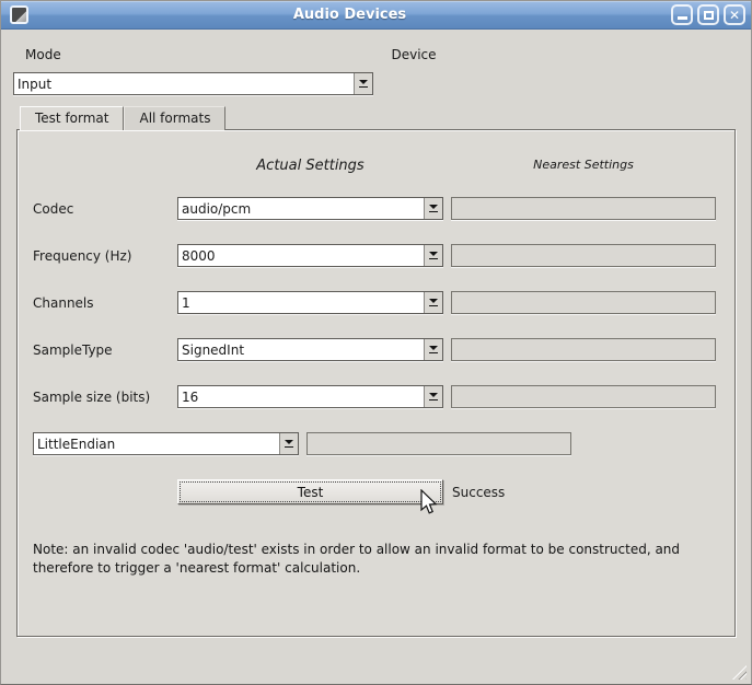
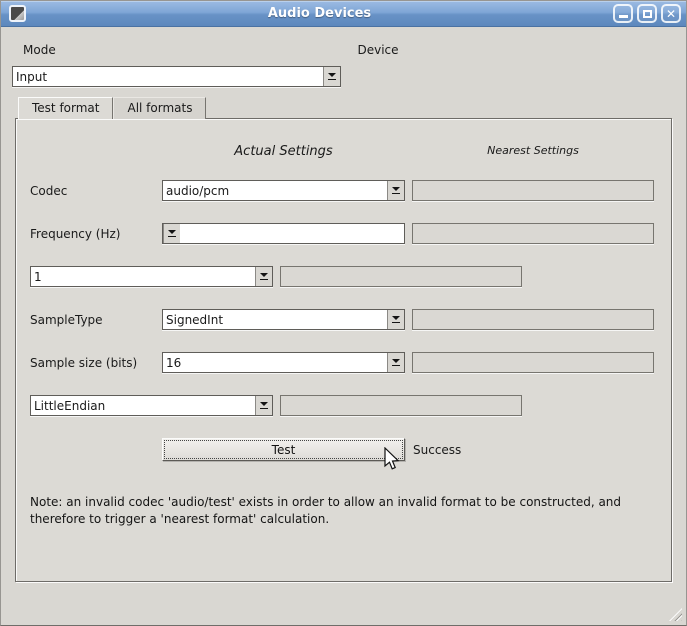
  Audio Devices
  ✕
  Mode
  Input
  Device
  Test format
  All formats
  Actual Settings
  Nearest Settings
  Codec
  audio/pcm
  Frequency (Hz)
- 8000
- Channels
  1
  SampleType
  SignedInt
  Sample size (bits)
  16
  LittleEndian
  Test
  Success
  Note: an invalid codec 'audio/test' exists in order to allow an invalid format to be constructed, and therefore to trigger a 'nearest format' calculation.
